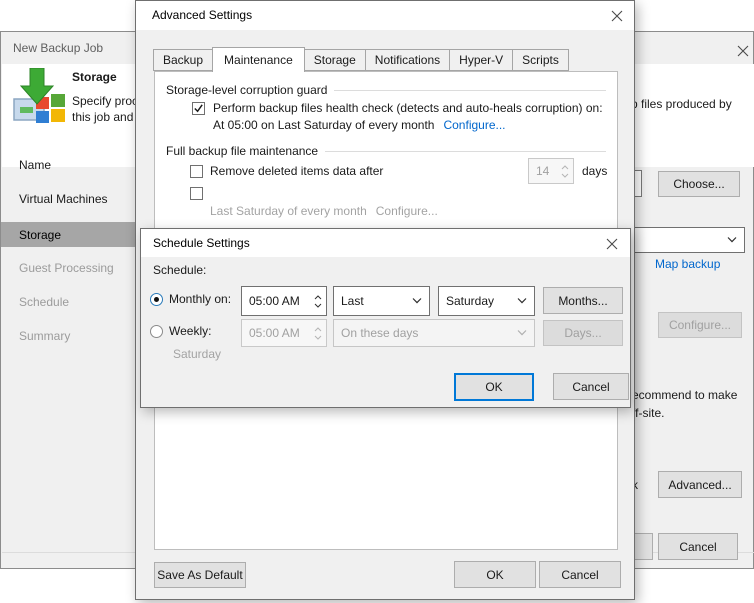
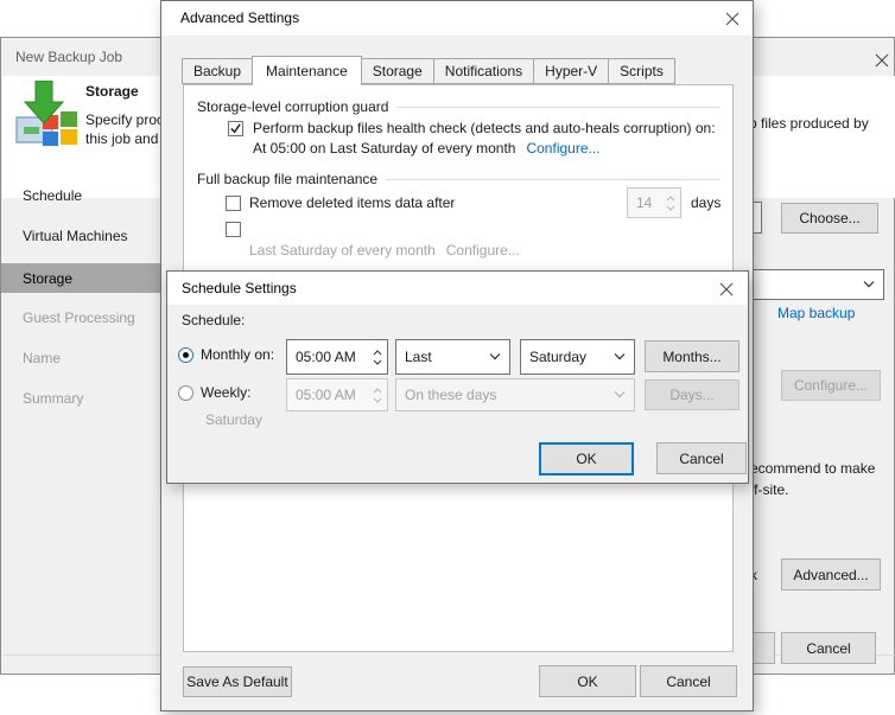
  New Backup Job
  Storage
  Specify pro
  this job and
  files produced by
- Name
+ Schedule
  Virtual Machines
  Storage
  Guest Processing
- Schedule
+ Name
  Summary
  Choose...
  Map backup
  Configure...
  ecommend to make
  f-site.
  k
  Advanced...
  Cancel
  Advanced Settings
  Backup
  Maintenance
  Storage
  Notifications
  Hyper-V
  Scripts
  Storage-level corruption guard
  Perform backup files health check (detects and auto-heals corruption) on:
  At 05:00 on Last Saturday of every month
  Configure...
  Full backup file maintenance
  Remove deleted items data after
  14
  days
  Last Saturday of every month
  Configure...
  Save As Default
  OK
  Cancel
  Schedule Settings
  Schedule:
  Monthly on:
  05:00 AM
  Last
  Saturday
  Months...
  Weekly:
  05:00 AM
  On these days
  Days...
  Saturday
  OK
  Cancel
